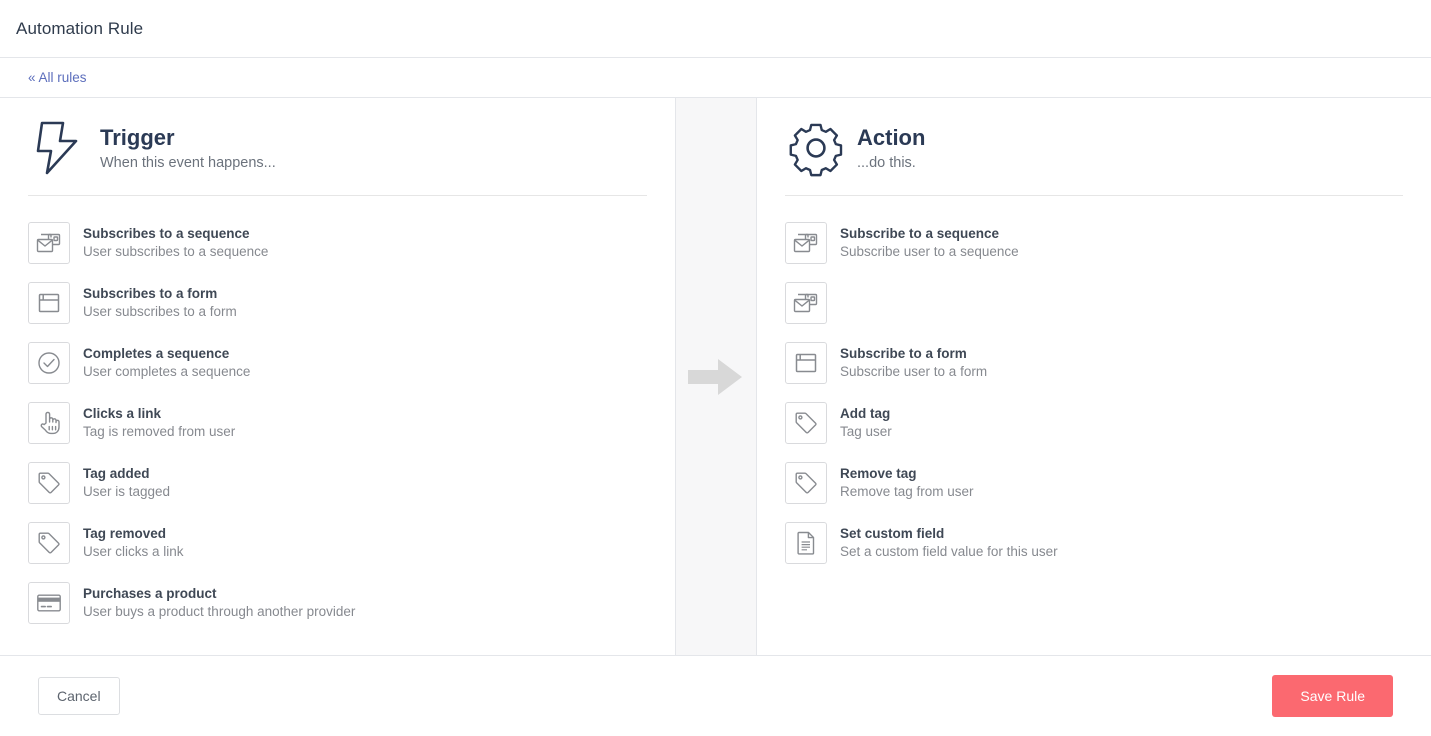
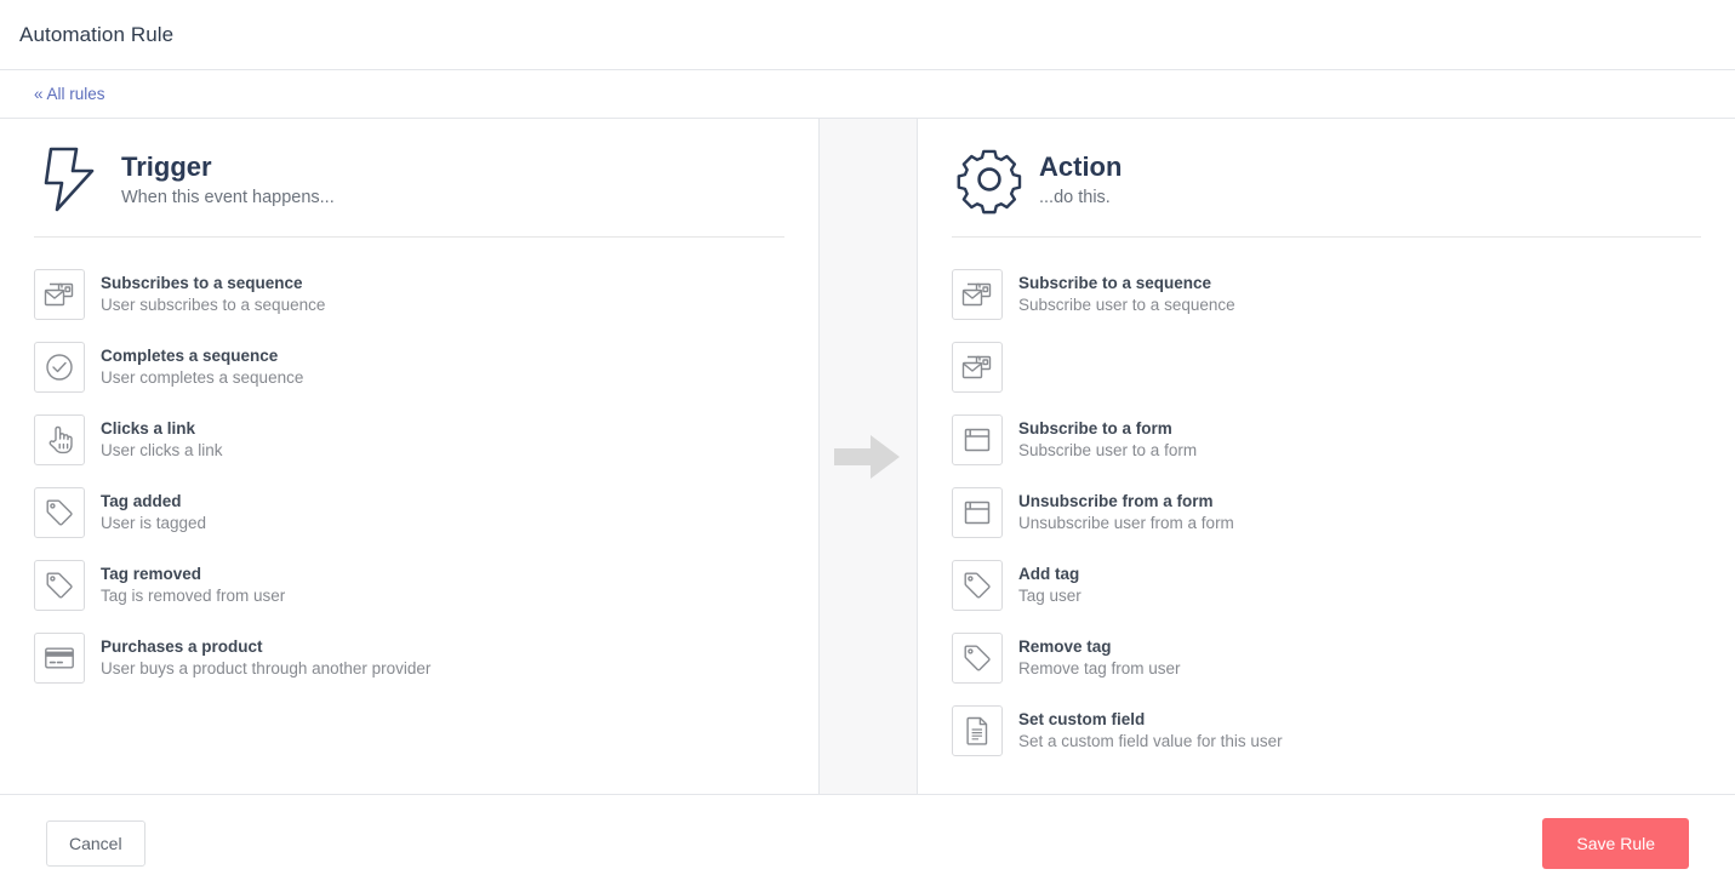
  Automation Rule
  « All rules
  Trigger
  When this event happens...
  Subscribes to a sequence
  User subscribes to a sequence
- Subscribes to a form
- User subscribes to a form
  Completes a sequence
  User completes a sequence
  Clicks a link
- Tag is removed from user
+ User clicks a link
  Tag added
  User is tagged
  Tag removed
- User clicks a link
+ Tag is removed from user
  Purchases a product
  User buys a product through another provider
  Action
  ...do this.
  Subscribe to a sequence
  Subscribe user to a sequence
  Subscribe to a form
  Subscribe user to a form
+ Unsubscribe from a form
+ Unsubscribe user from a form
  Add tag
  Tag user
  Remove tag
  Remove tag from user
  Set custom field
  Set a custom field value for this user
  Cancel
  Save Rule
